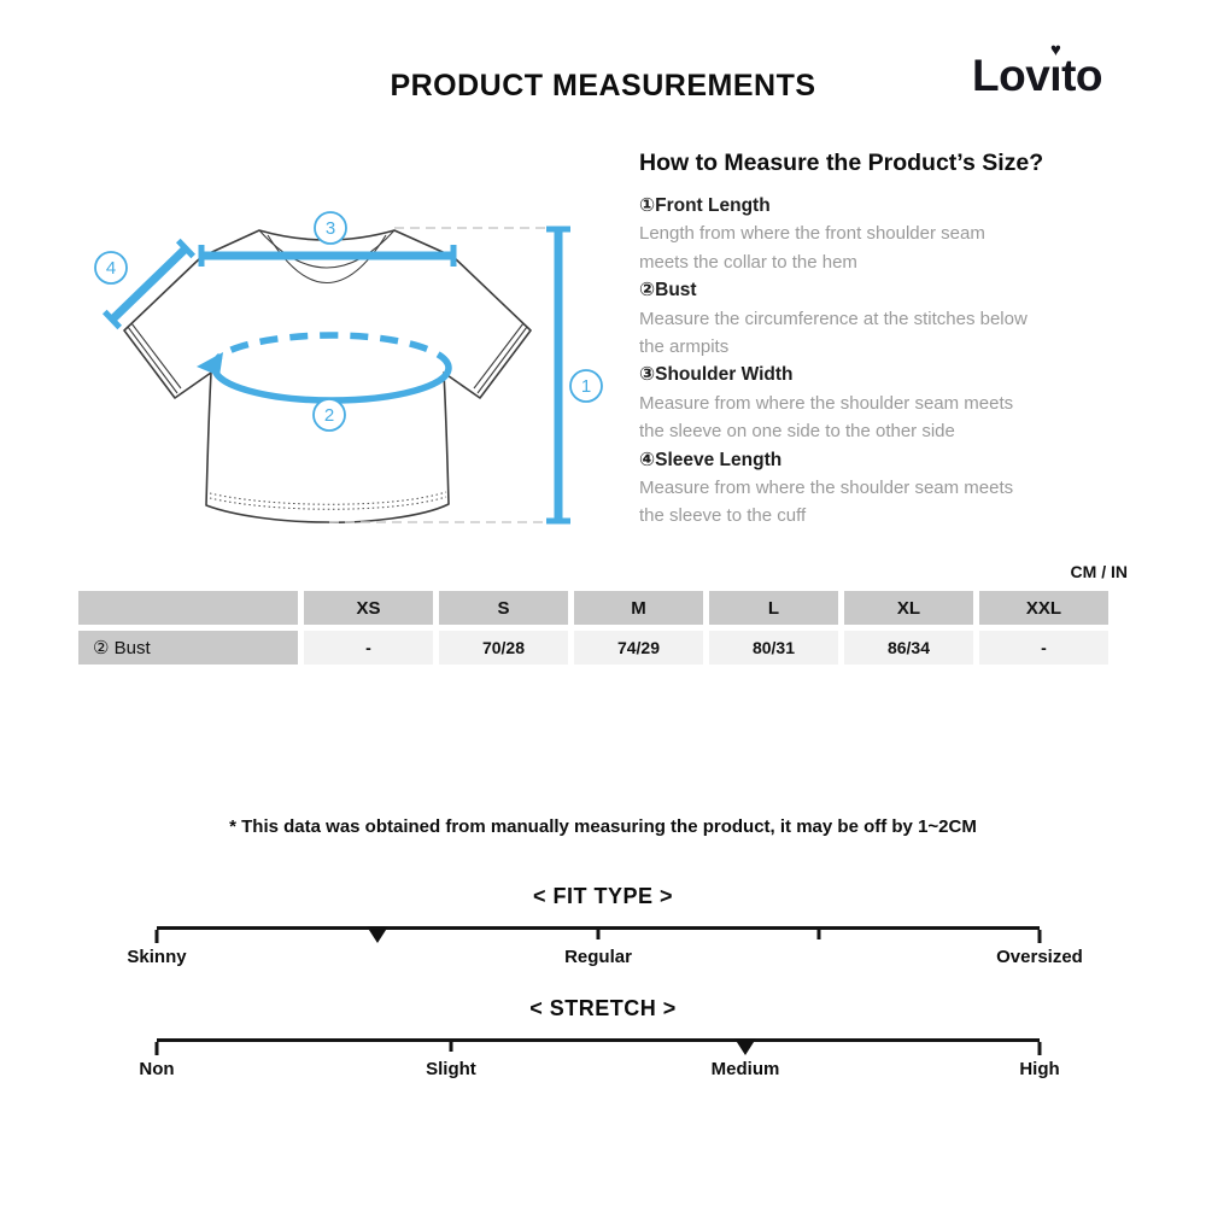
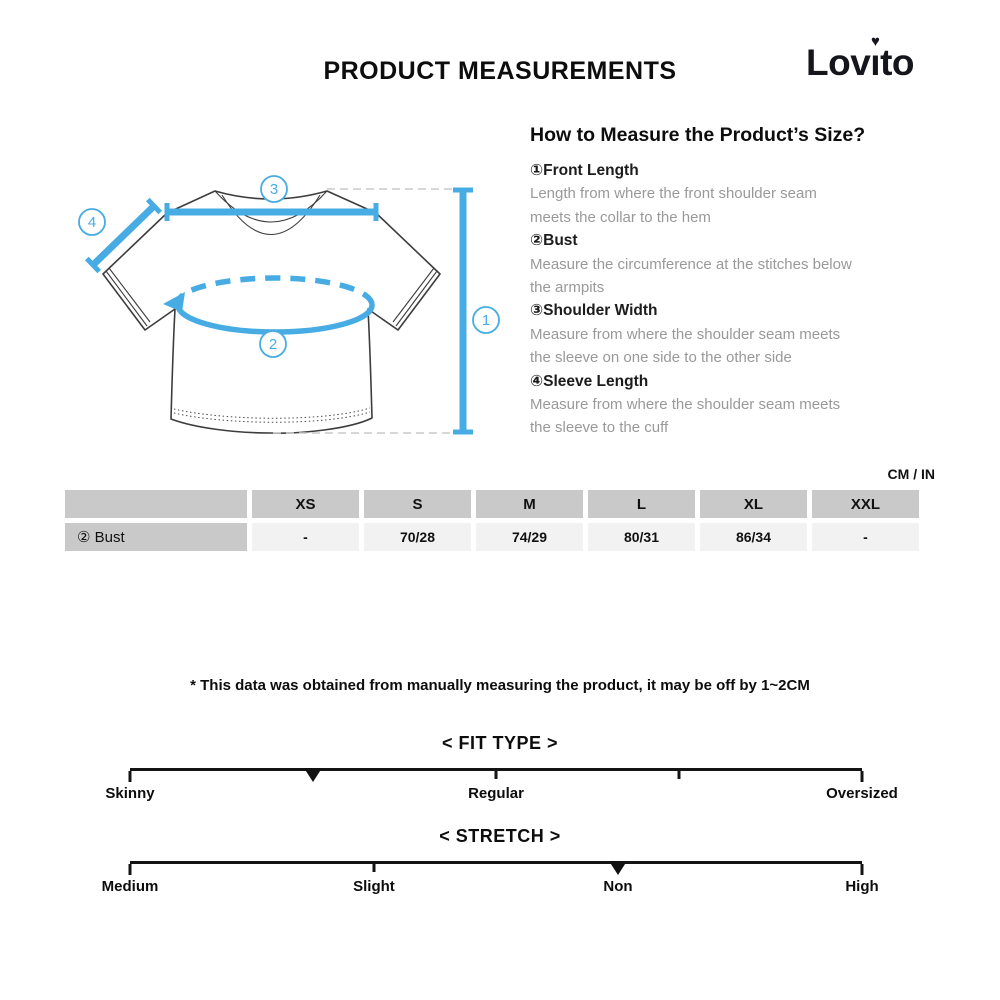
  PRODUCT MEASUREMENTS
  Lovı
  ♥
  to
  3
  4
  2
  1
  How to Measure the Product’s Size?
  ①Front Length
  Length from where the front shoulder seam
  meets the collar to the hem
  ②Bust
  Measure the circumference at the stitches below
  the armpits
  ③Shoulder Width
  Measure from where the shoulder seam meets
  the sleeve on one side to the other side
  ④Sleeve Length
  Measure from where the shoulder seam meets
  the sleeve to the cuff
  CM / IN
  	XS	S	M	L	XL	XXL
  ② Bust	-	70/28	74/29	80/31	86/34	-
  * This data was obtained from manually measuring the product, it may be off by 1~2CM
  < FIT TYPE >
  Skinny
  Regular
  Oversized
  < STRETCH >
- Non
+ Medium
  Slight
- Medium
+ Non
  High
